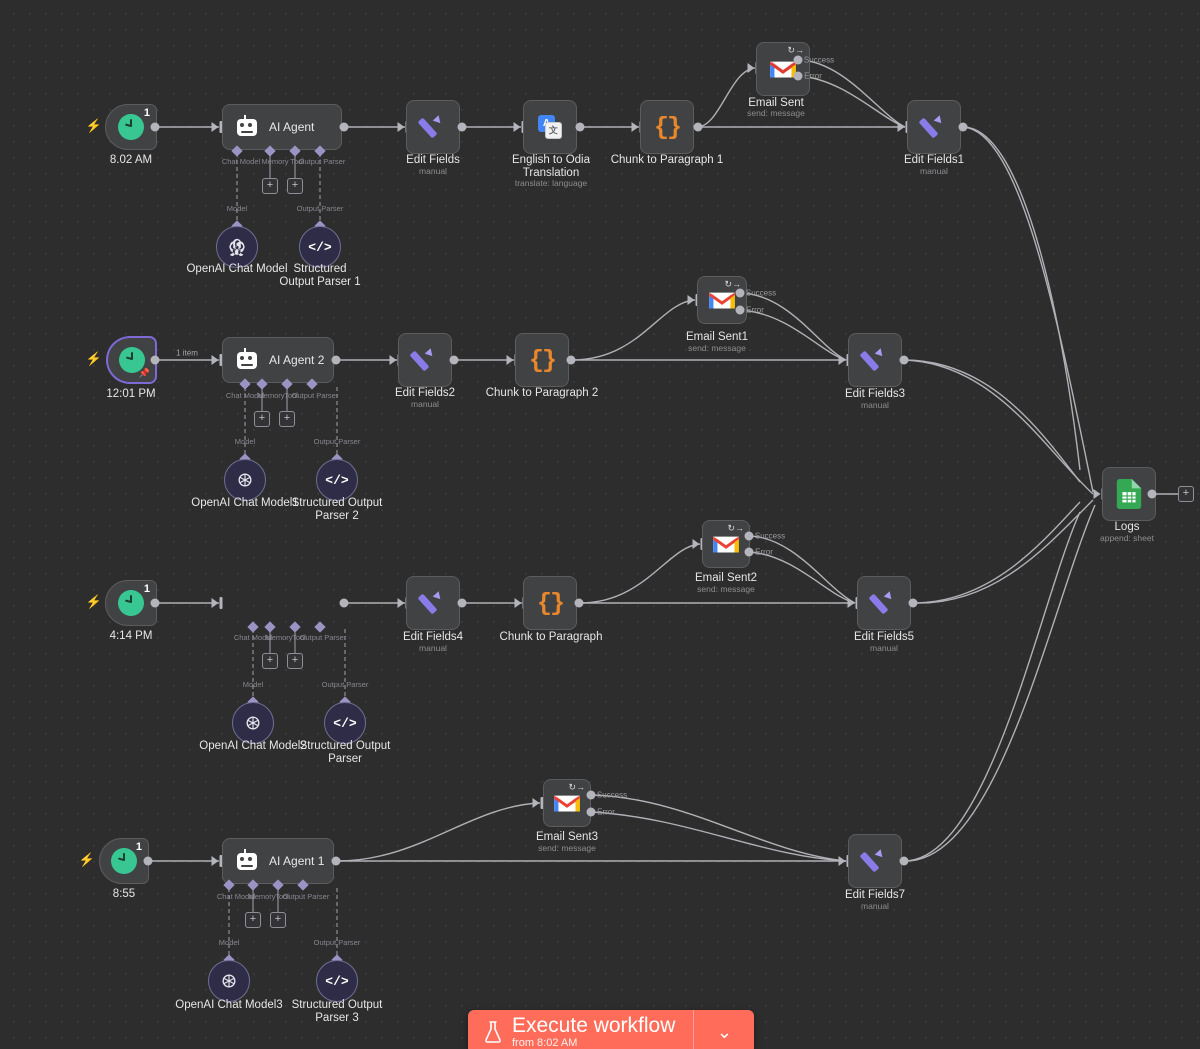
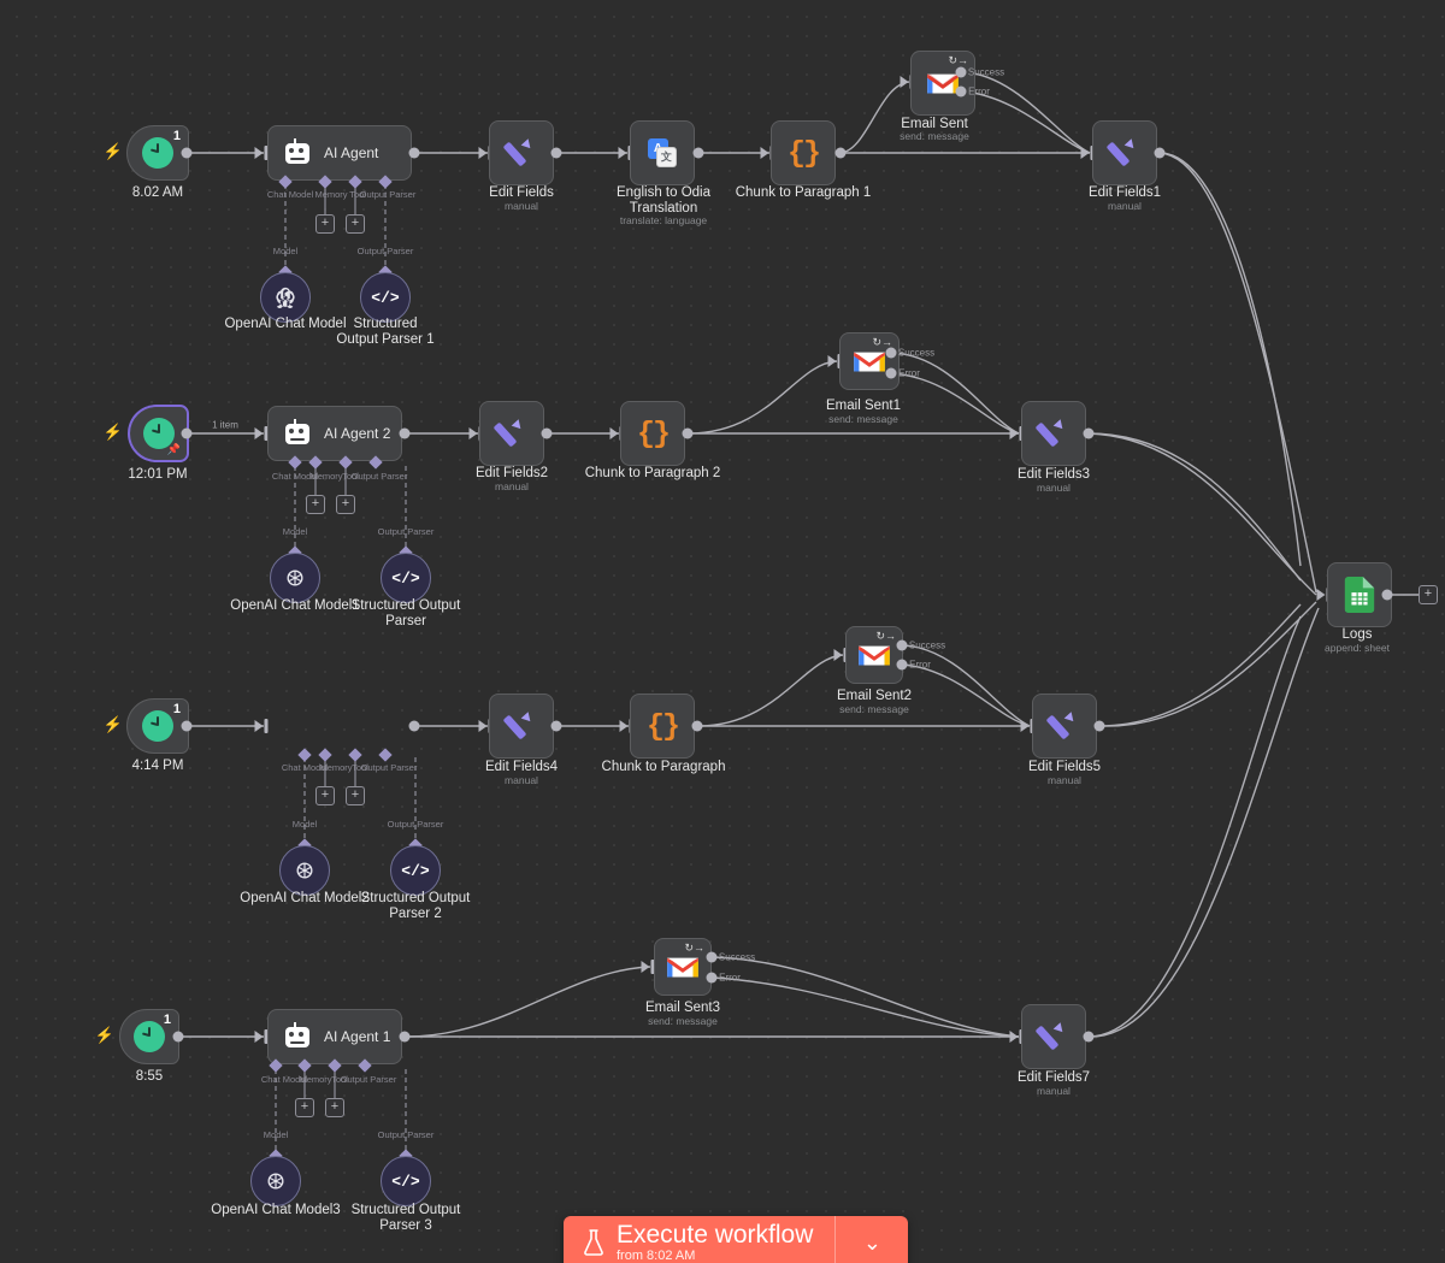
  ⚡
  1
  8.02 AM
  AI Agent
  Chat Model
  Memory
  Tool
  Output Parser
  +
  +
  Model
  Output Parser
  OpenAI Chat Model
  </>
  Structured Output Parser 1
  Edit Fields
  manual
  文
  English to Odia Translation
  translate: language
  {}
  Chunk to Paragraph 1
  ↻→
  Email Sent
  send: message
  Success
  Error
  Edit Fields1
  manual
  ⚡
  📌
  12:01 PM
  1 item
  AI Agent 2
  Chat Model
  Memory
  Tool
  Output Parser
  +
  +
  Model
  Output Parser
  OpenAI Chat Model1
  </>
- Structured Output Parser 2
+ Structured Output Parser
  Edit Fields2
  manual
  {}
  Chunk to Paragraph 2
  ↻→
  Email Sent1
  send: message
  Success
  Error
  Edit Fields3
  manual
  ⚡
  1
  4:14 PM
  Chat Model
  Memory
  Tool
  Output Parser
  +
  +
  Model
  Output Parser
  OpenAI Chat Model2
  </>
- Structured Output Parser
+ Structured Output Parser 2
  Edit Fields4
  manual
  {}
  Chunk to Paragraph
  ↻→
  Email Sent2
  send: message
  Success
  Error
  Edit Fields5
  manual
  ⚡
  1
  8:55
  AI Agent 1
  Chat Model
  Memory
  Tool
  Output Parser
  +
  +
  Model
  Output Parser
  OpenAI Chat Model3
  </>
  Structured Output Parser 3
  ↻→
  Email Sent3
  send: message
  Success
  Error
  Edit Fields7
  manual
  Logs
  append: sheet
  +
  Execute workflow
  from 8:02 AM
  ⌄
